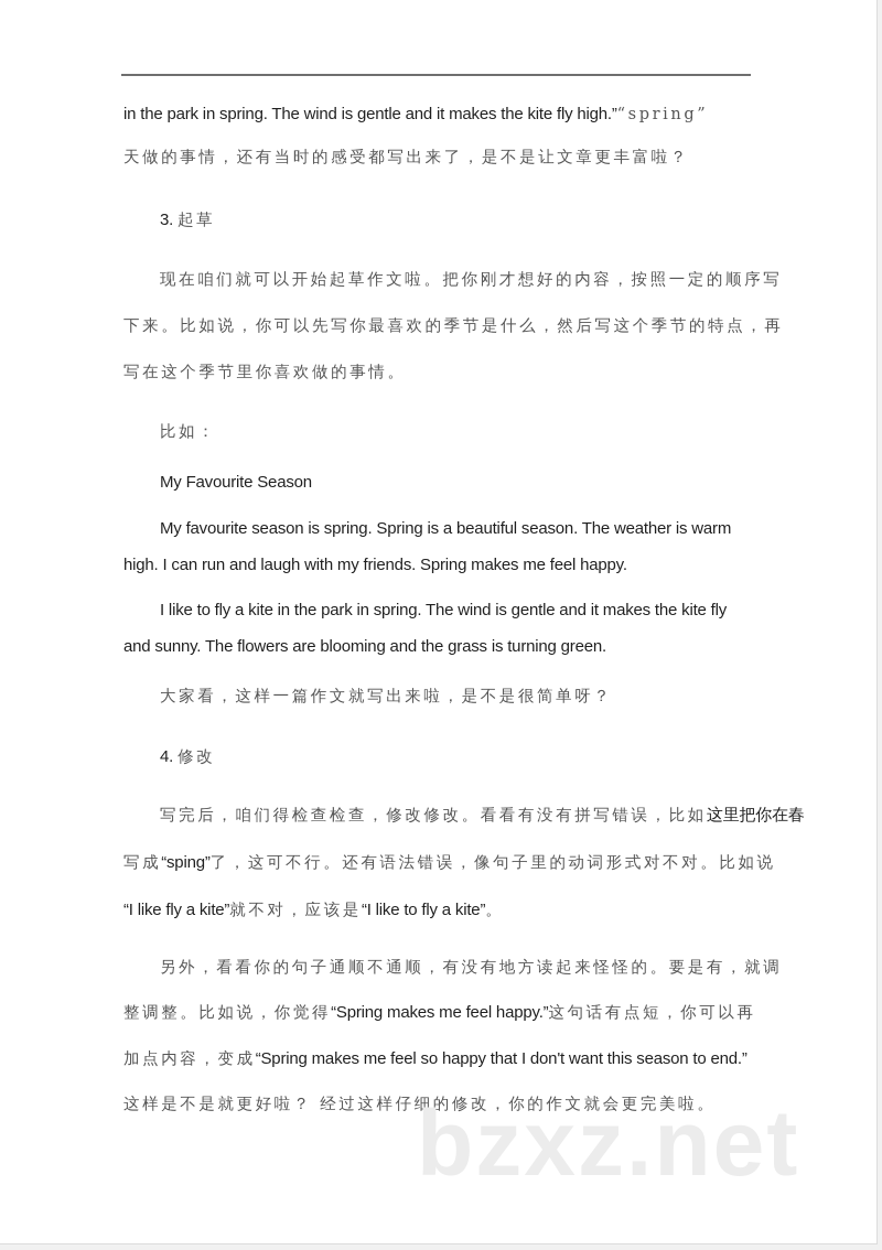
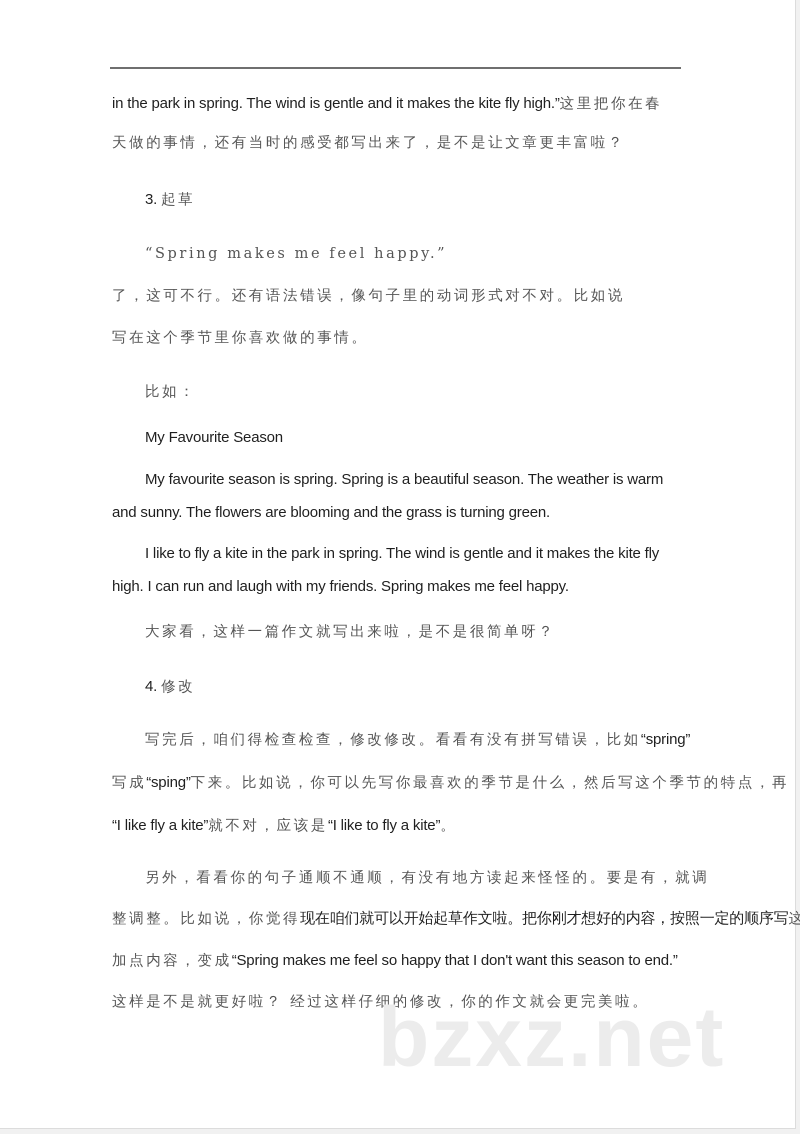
- in the park in spring. The wind is gentle and it makes the kite fly high.”“spring”
+ in the park in spring. The wind is gentle and it makes the kite fly high.”这里把你在春
  天做的事情，还有当时的感受都写出来了，是不是让文章更丰富啦？
  3. 起草
- 现在咱们就可以开始起草作文啦。把你刚才想好的内容，按照一定的顺序写
+ “Spring makes me feel happy.”
- 下来。比如说，你可以先写你最喜欢的季节是什么，然后写这个季节的特点，再
+ 了，这可不行。还有语法错误，像句子里的动词形式对不对。比如说
  写在这个季节里你喜欢做的事情。
  比如：
  My Favourite Season
  My favourite season is spring. Spring is a beautiful season. The weather is warm
- high. I can run and laugh with my friends. Spring makes me feel happy.
+ and sunny. The flowers are blooming and the grass is turning green.
  I like to fly a kite in the park in spring. The wind is gentle and it makes the kite fly
- and sunny. The flowers are blooming and the grass is turning green.
+ high. I can run and laugh with my friends. Spring makes me feel happy.
  大家看，这样一篇作文就写出来啦，是不是很简单呀？
  4. 修改
- 写完后，咱们得检查检查，修改修改。看看有没有拼写错误，比如这里把你在春
+ 写完后，咱们得检查检查，修改修改。看看有没有拼写错误，比如“spring”
- 写成“sping”了，这可不行。还有语法错误，像句子里的动词形式对不对。比如说
+ 写成“sping”下来。比如说，你可以先写你最喜欢的季节是什么，然后写这个季节的特点，再
  “I like fly a kite”就不对，应该是“I like to fly a kite”。
  另外，看看你的句子通顺不通顺，有没有地方读起来怪怪的。要是有，就调
- 整调整。比如说，你觉得“Spring makes me feel happy.”这句话有点短，你可以再
+ 整调整。比如说，你觉得现在咱们就可以开始起草作文啦。把你刚才想好的内容，按照一定的顺序写这
  加点内容，变成“Spring makes me feel so happy that I don't want this season to end.”
  这样是不是就更好啦？ 经过这样仔细的修改，你的作文就会更完美啦。
  bzxz.net
